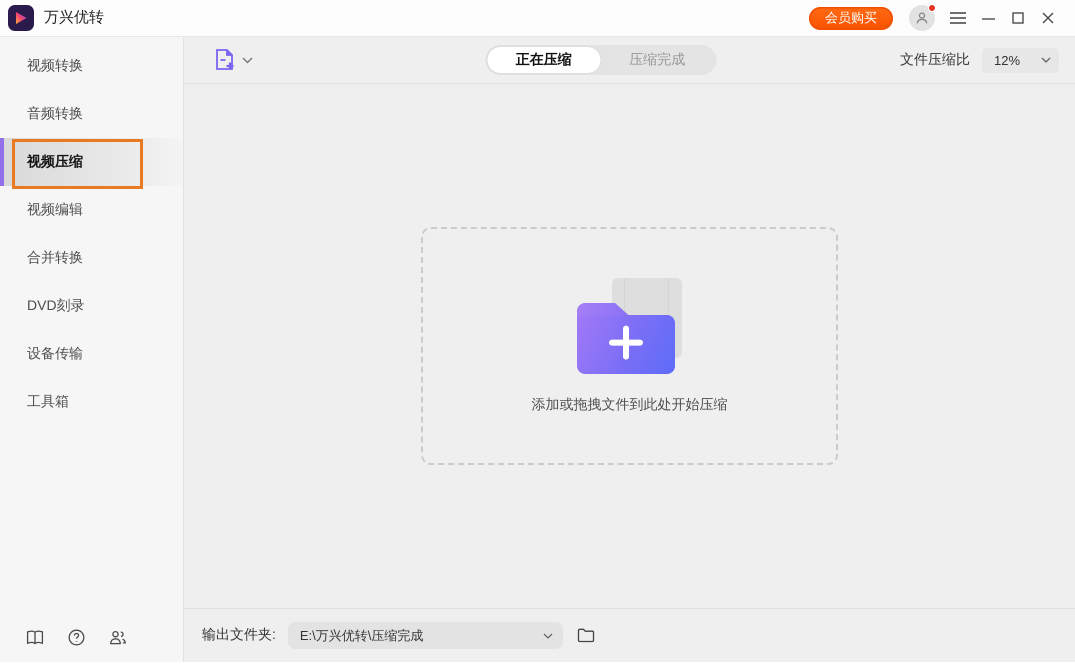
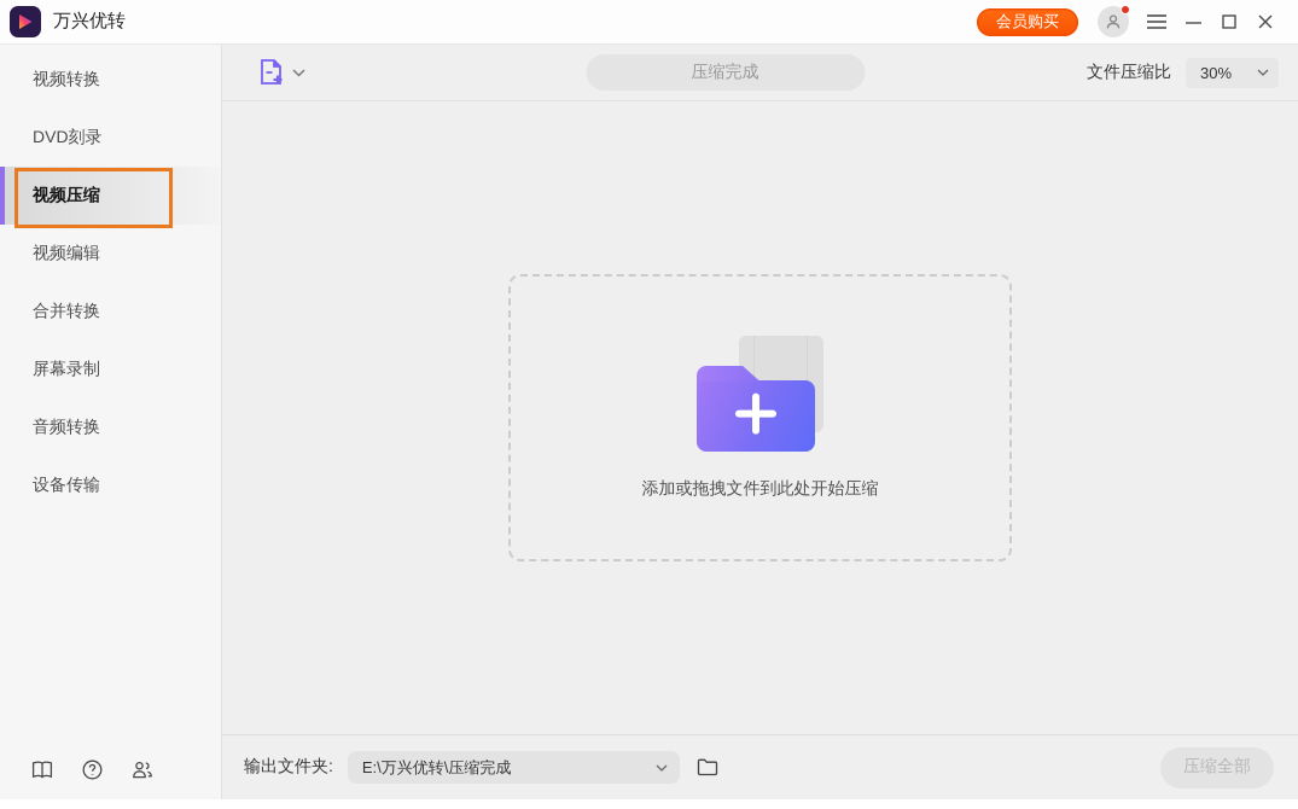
  万兴优转
  会员购买
  视频转换
- 音频转换
+ DVD刻录
  视频编辑
  合并转换
+ 屏幕录制
- DVD刻录
+ 音频转换
  设备传输
- 工具箱
- 正在压缩
  压缩完成
  文件压缩比
- 12%
+ 30%
  添加或拖拽文件到此处开始压缩
  输出文件夹:
  E:\万兴优转\压缩完成
+ 压缩全部
